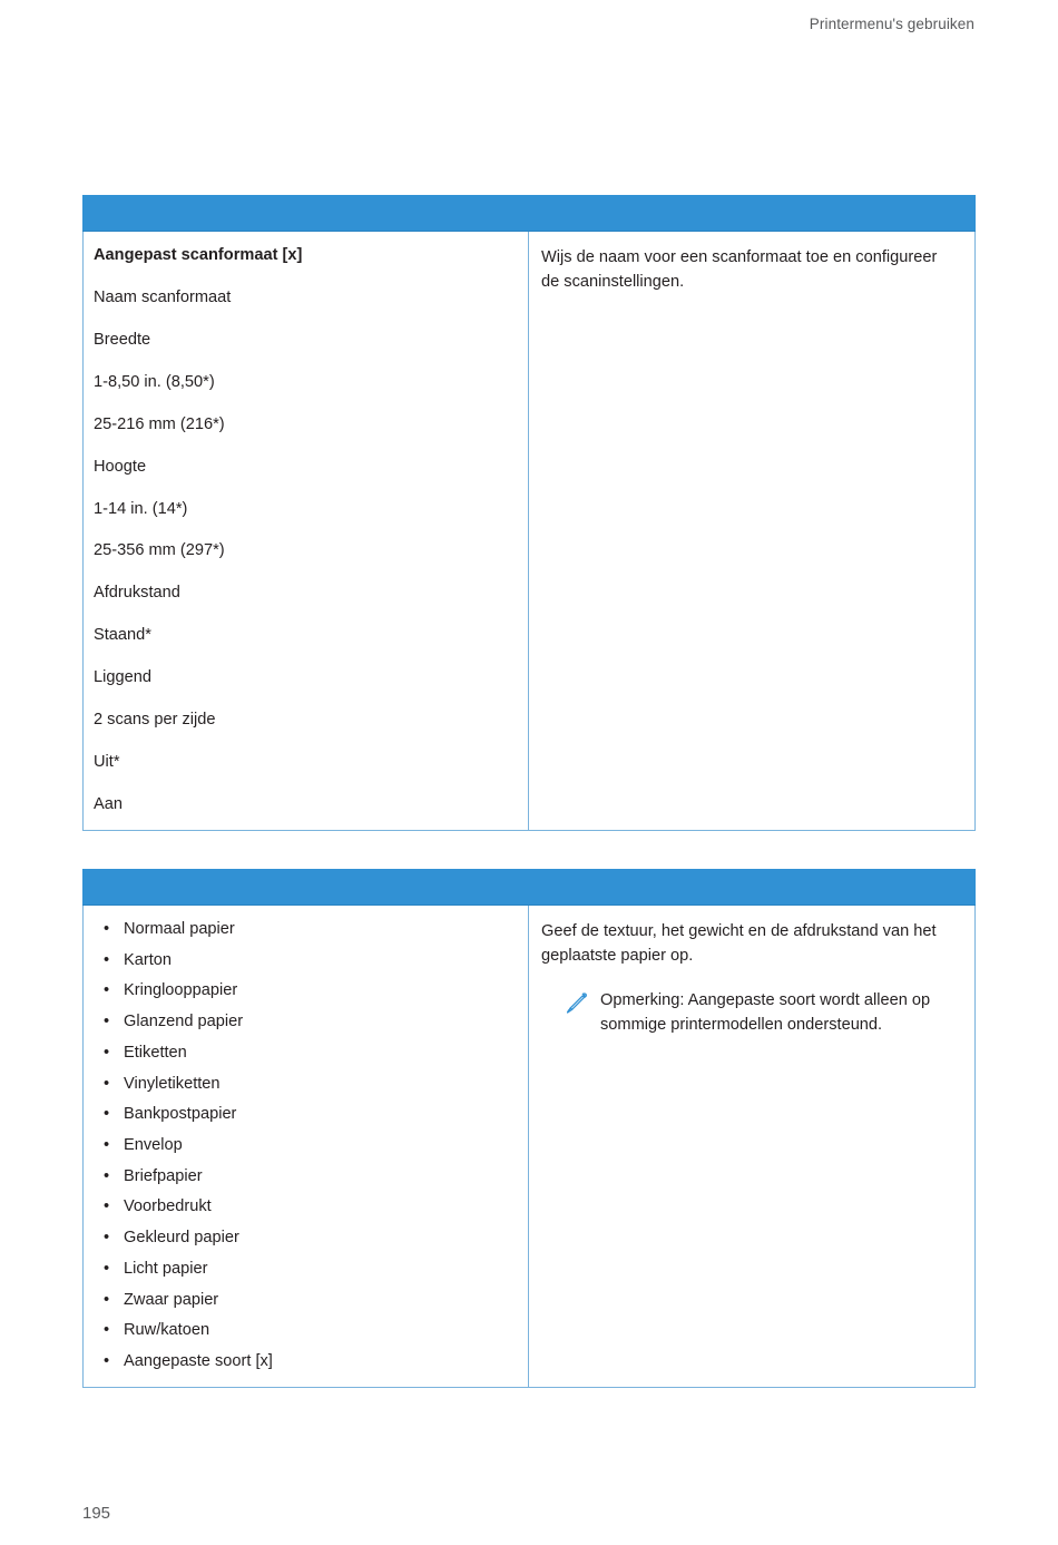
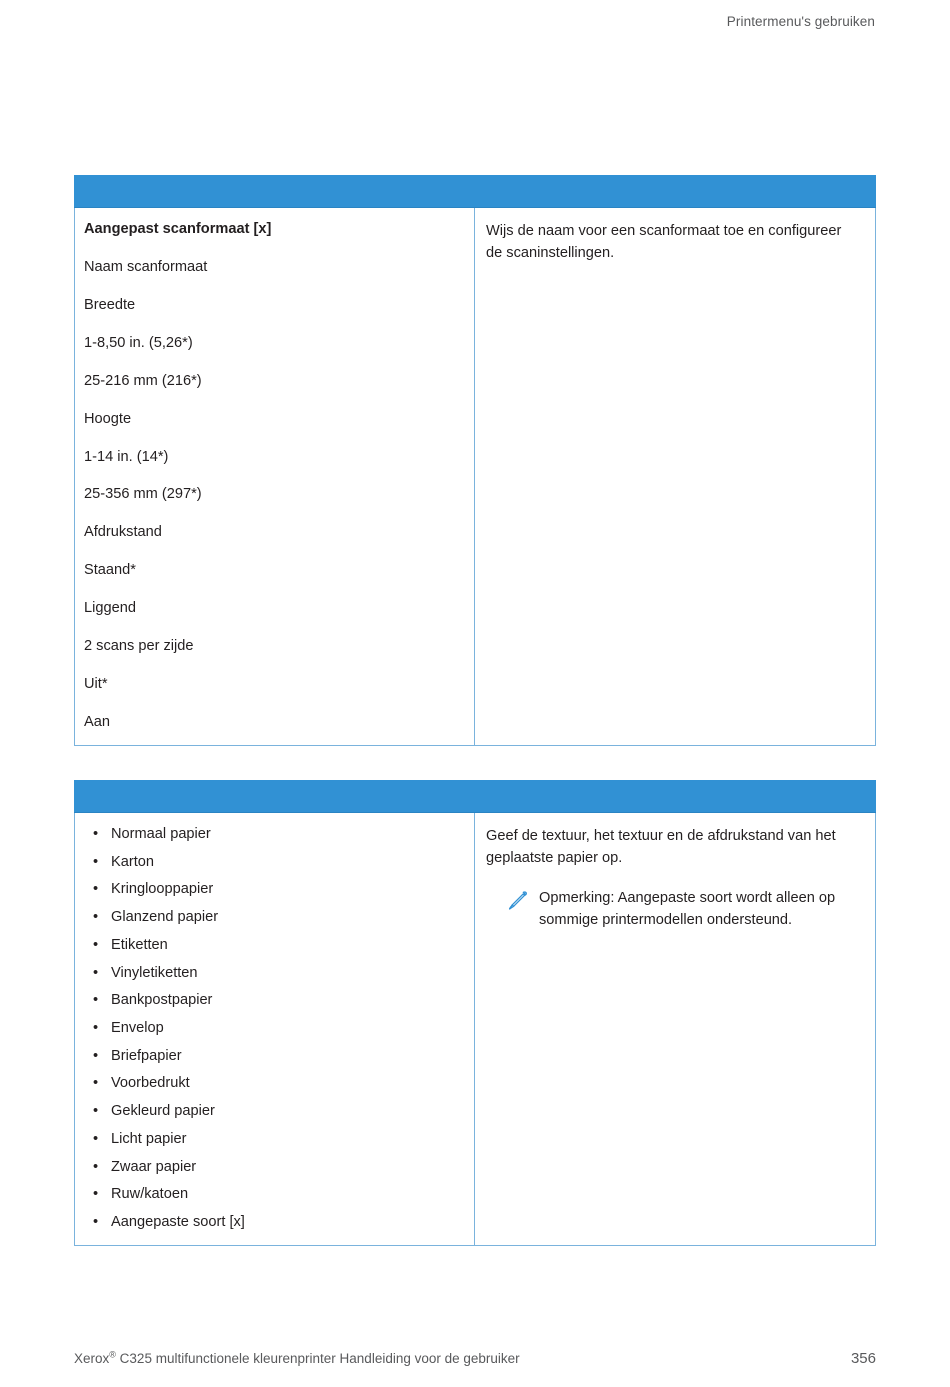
  Printermenu's gebruiken
- Aangepast scanformaat [x] Naam scanformaat Breedte 1-8,50 in. (8,50*) 25-216 mm (216*) Hoogte 1-14 in. (14*) 25-356 mm (297*) Afdrukstand Staand* Liggend 2 scans per zijde Uit* Aan	Wijs de naam voor een scanformaat toe en configureer de scaninstellingen.
+ Aangepast scanformaat [x] Naam scanformaat Breedte 1-8,50 in. (5,26*) 25-216 mm (216*) Hoogte 1-14 in. (14*) 25-356 mm (297*) Afdrukstand Staand* Liggend 2 scans per zijde Uit* Aan	Wijs de naam voor een scanformaat toe en configureer de scaninstellingen.
- • Normaal papier • Karton • Kringlooppapier • Glanzend papier • Etiketten • Vinyletiketten • Bankpostpapier • Envelop • Briefpapier • Voorbedrukt • Gekleurd papier • Licht papier • Zwaar papier • Ruw/katoen • Aangepaste soort [x]	Geef de textuur, het gewicht en de afdrukstand van het geplaatste papier op. Opmerking: Aangepaste soort wordt alleen op sommige printermodellen ondersteund.
+ • Normaal papier • Karton • Kringlooppapier • Glanzend papier • Etiketten • Vinyletiketten • Bankpostpapier • Envelop • Briefpapier • Voorbedrukt • Gekleurd papier • Licht papier • Zwaar papier • Ruw/katoen • Aangepaste soort [x]	Geef de textuur, het textuur en de afdrukstand van het geplaatste papier op. Opmerking: Aangepaste soort wordt alleen op sommige printermodellen ondersteund.
+ Xerox® C325 multifunctionele kleurenprinter Handleiding voor de gebruiker
- 195
+ 356
